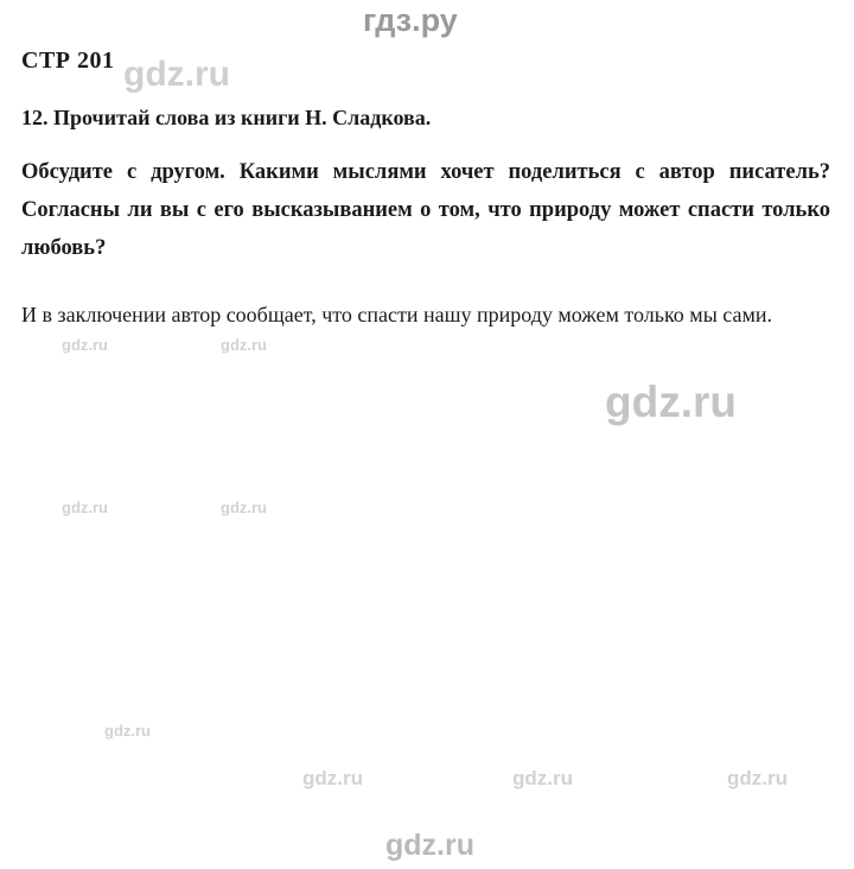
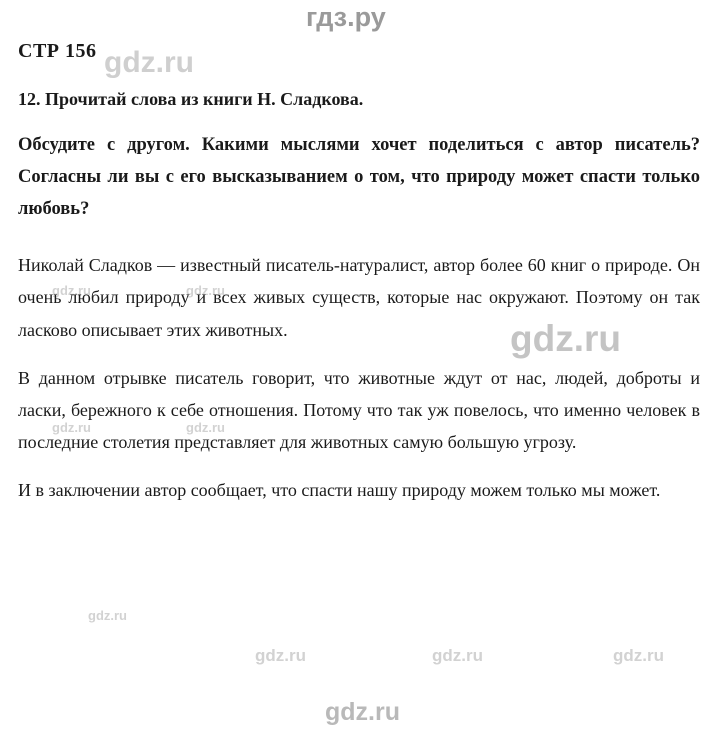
  гдз.ру
  gdz.ru
  gdz.ru
  gdz.ru
  gdz.ru
  gdz.ru
  gdz.ru
  gdz.ru
  gdz.ru
  gdz.ru
  gdz.ru
  gdz.ru
- СТР 201
+ СТР 156
  12. Прочитай слова из книги Н. Сладкова.
  Обсудите с другом. Какими мыслями хочет поделиться с автор писатель? Согласны ли вы с его высказыванием о том, что природу может спасти только любовь?
+ Николай Сладков — известный писатель-натуралист, автор более 60 книг о природе. Он очень любил природу и всех живых существ, которые нас окружают. Поэтому он так ласково описывает этих животных.
+ В данном отрывке писатель говорит, что животные ждут от нас, людей, доброты и ласки, бережного к себе отношения. Потому что так уж повелось, что именно человек в последние столетия представляет для животных самую большую угрозу.
- И в заключении автор сообщает, что спасти нашу природу можем только мы сами.
+ И в заключении автор сообщает, что спасти нашу природу можем только мы может.
